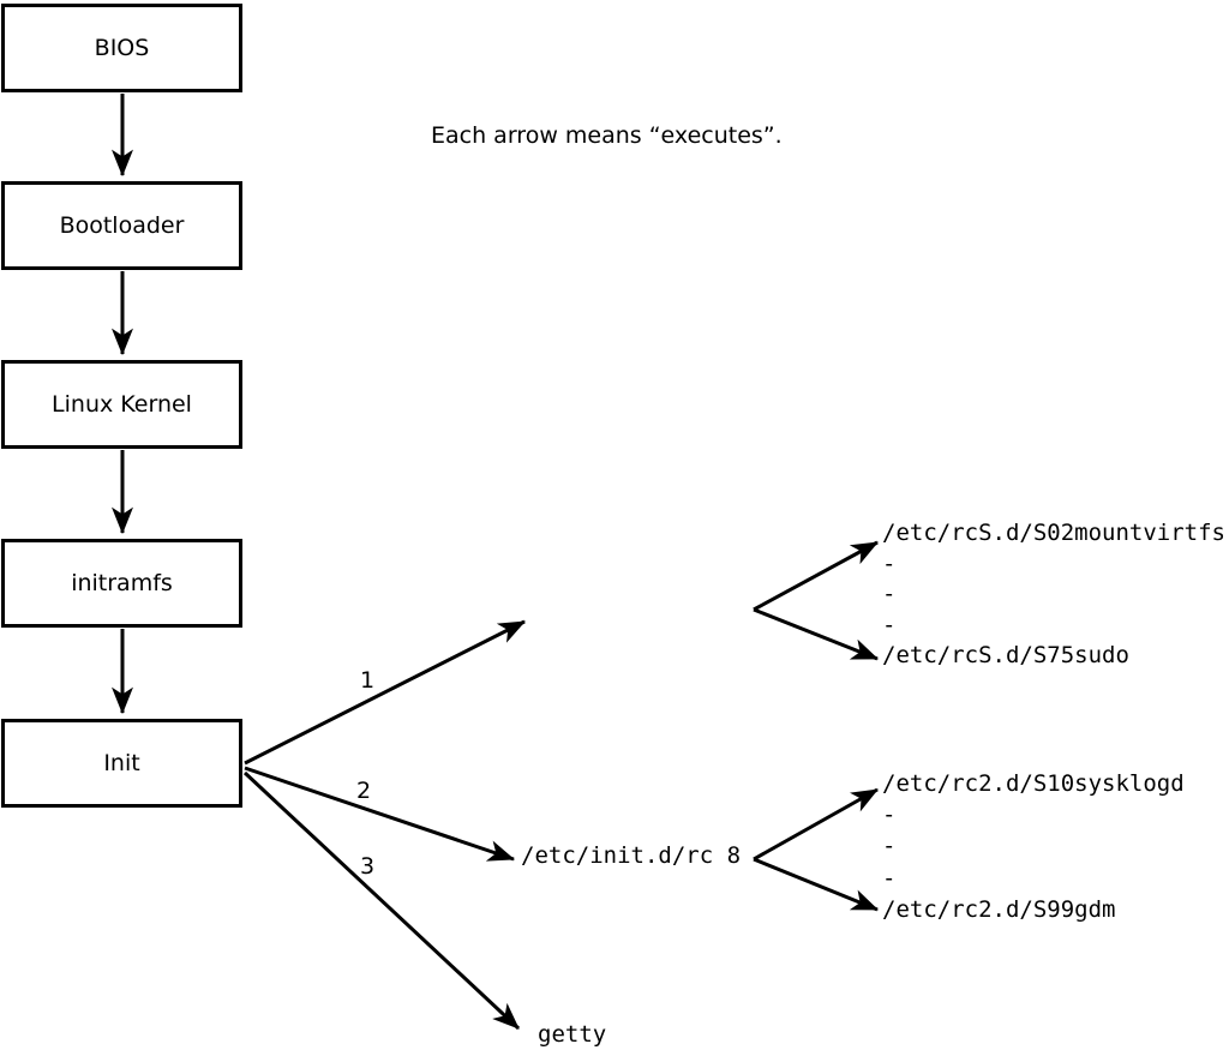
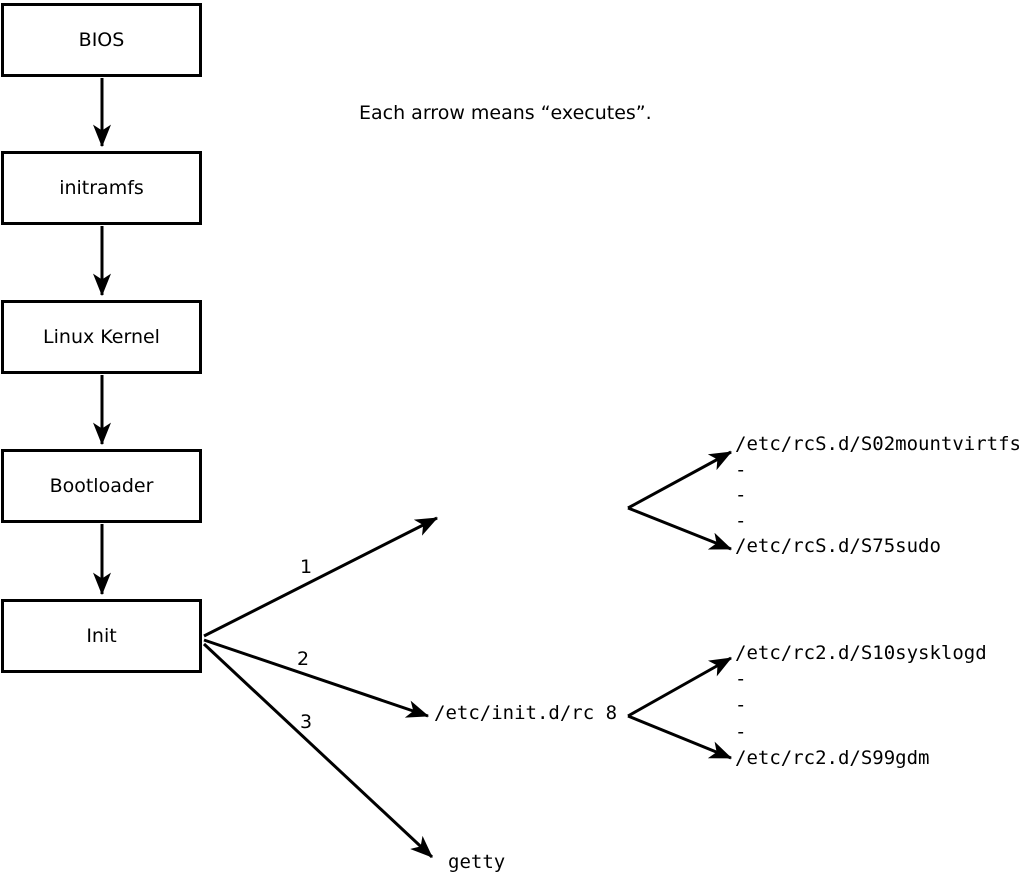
  BIOS
- Bootloader
+ initramfs
  Linux Kernel
- initramfs
+ Bootloader
  Init
  Each arrow means “executes”.
  1
  2
  3
  /etc/init.d/rc 8
  getty
  /etc/rcS.d/S02mountvirtfs
  -
  -
  -
  /etc/rcS.d/S75sudo
  /etc/rc2.d/S10sysklogd
  -
  -
  -
  /etc/rc2.d/S99gdm
